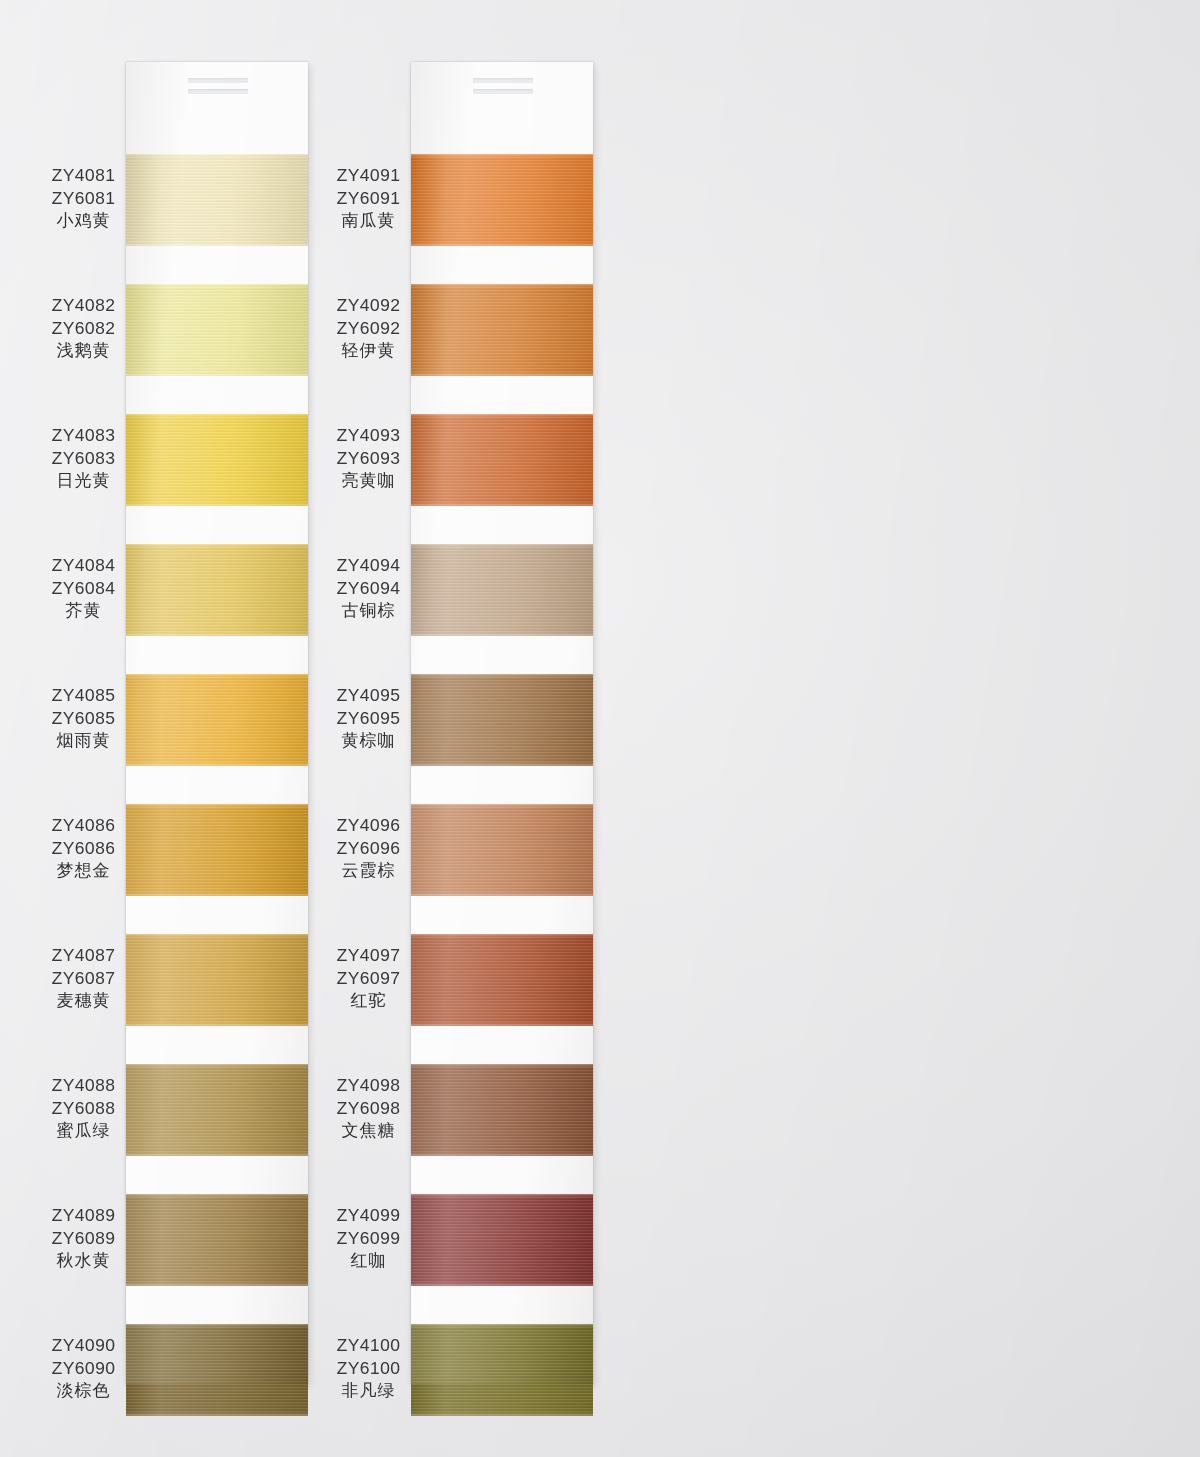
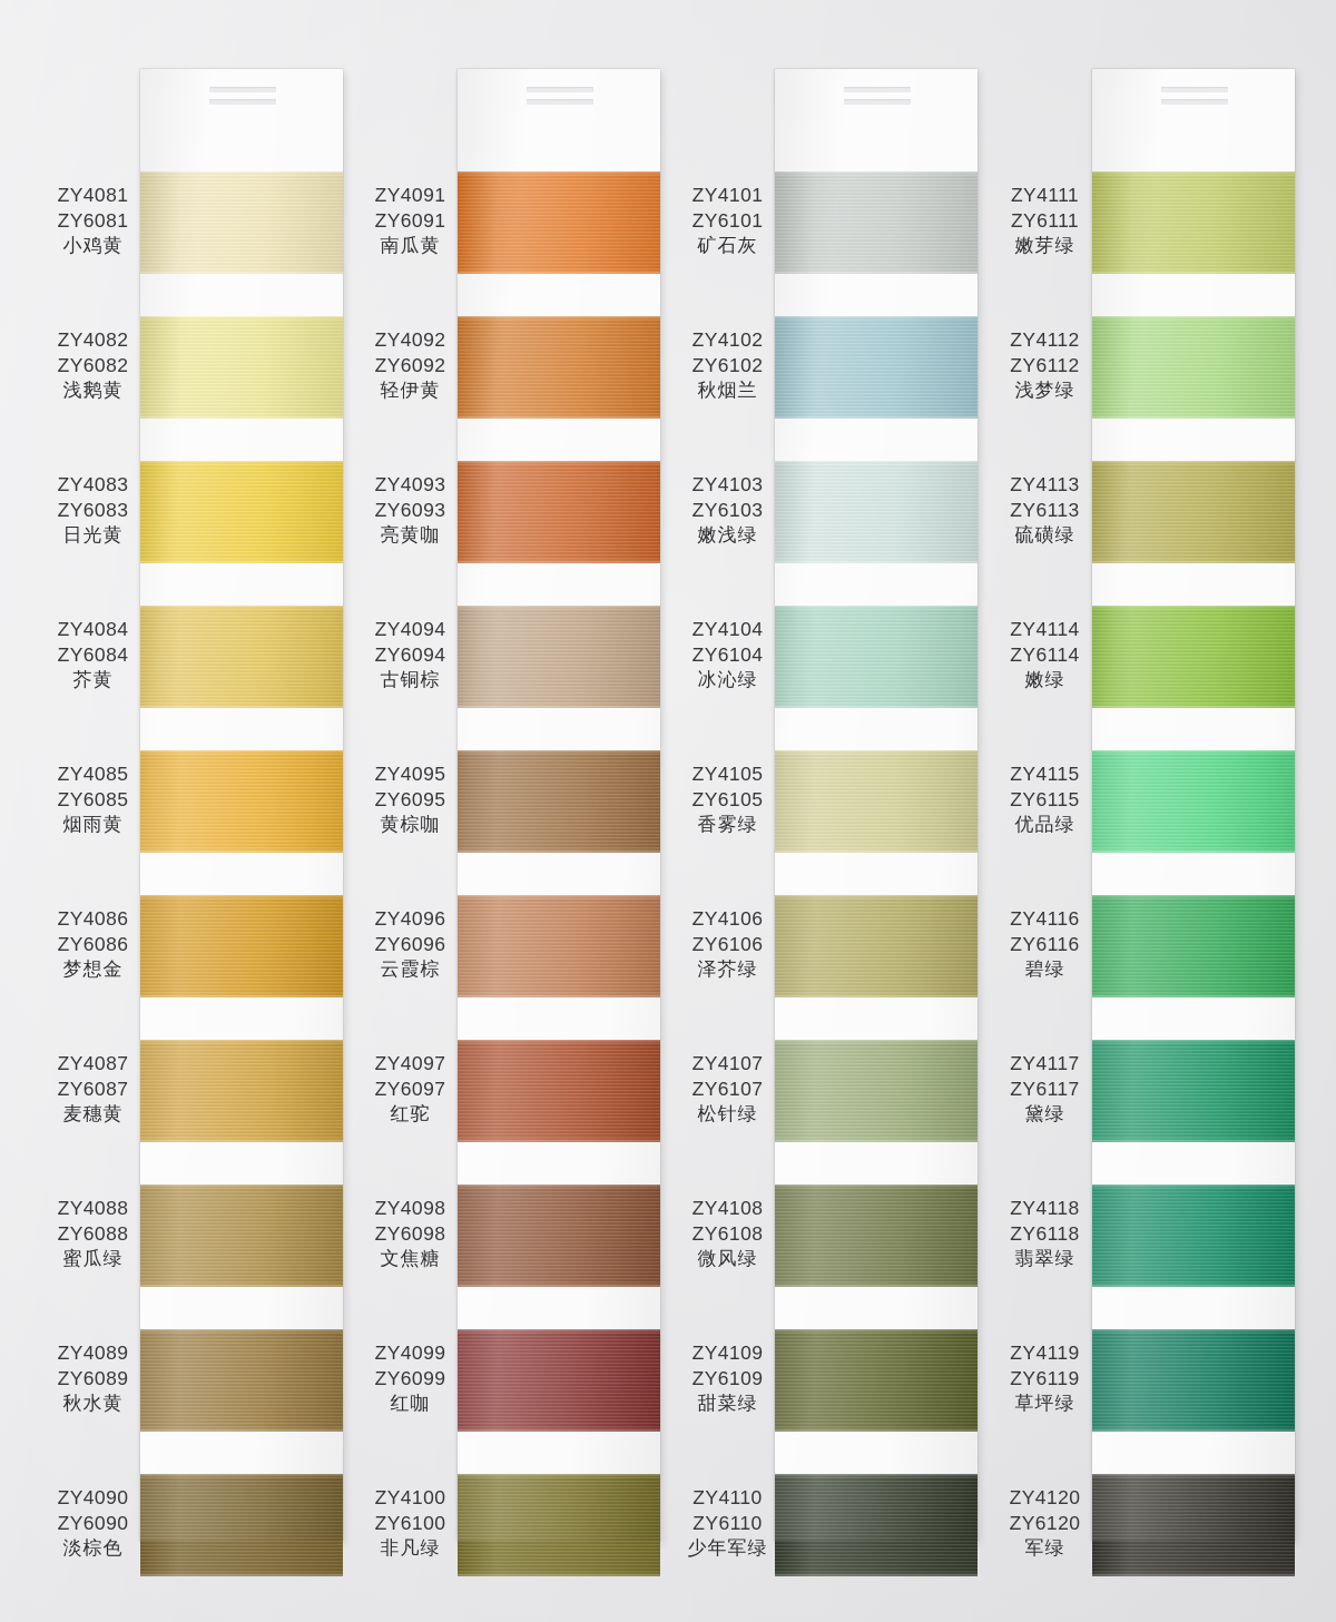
  ZY4081
  ZY6081
  小鸡黄
  ZY4082
  ZY6082
  浅鹅黄
  ZY4083
  ZY6083
  日光黄
  ZY4084
  ZY6084
  芥黄
  ZY4085
  ZY6085
  烟雨黄
  ZY4086
  ZY6086
  梦想金
  ZY4087
  ZY6087
  麦穗黄
  ZY4088
  ZY6088
  蜜瓜绿
  ZY4089
  ZY6089
  秋水黄
  ZY4090
  ZY6090
  淡棕色
  ZY4091
  ZY6091
  南瓜黄
  ZY4092
  ZY6092
  轻伊黄
  ZY4093
  ZY6093
  亮黄咖
  ZY4094
  ZY6094
  古铜棕
  ZY4095
  ZY6095
  黄棕咖
  ZY4096
  ZY6096
  云霞棕
  ZY4097
  ZY6097
  红驼
  ZY4098
  ZY6098
  文焦糖
  ZY4099
  ZY6099
  红咖
  ZY4100
  ZY6100
  非凡绿
+ ZY4101
+ ZY6101
+ 矿石灰
+ ZY4102
+ ZY6102
+ 秋烟兰
+ ZY4103
+ ZY6103
+ 嫩浅绿
+ ZY4104
+ ZY6104
+ 冰沁绿
+ ZY4105
+ ZY6105
+ 香雾绿
+ ZY4106
+ ZY6106
+ 泽芥绿
+ ZY4107
+ ZY6107
+ 松针绿
+ ZY4108
+ ZY6108
+ 微风绿
+ ZY4109
+ ZY6109
+ 甜菜绿
+ ZY4110
+ ZY6110
+ 少年军绿
+ ZY4111
+ ZY6111
+ 嫩芽绿
+ ZY4112
+ ZY6112
+ 浅梦绿
+ ZY4113
+ ZY6113
+ 硫磺绿
+ ZY4114
+ ZY6114
+ 嫩绿
+ ZY4115
+ ZY6115
+ 优品绿
+ ZY4116
+ ZY6116
+ 碧绿
+ ZY4117
+ ZY6117
+ 黛绿
+ ZY4118
+ ZY6118
+ 翡翠绿
+ ZY4119
+ ZY6119
+ 草坪绿
+ ZY4120
+ ZY6120
+ 军绿
